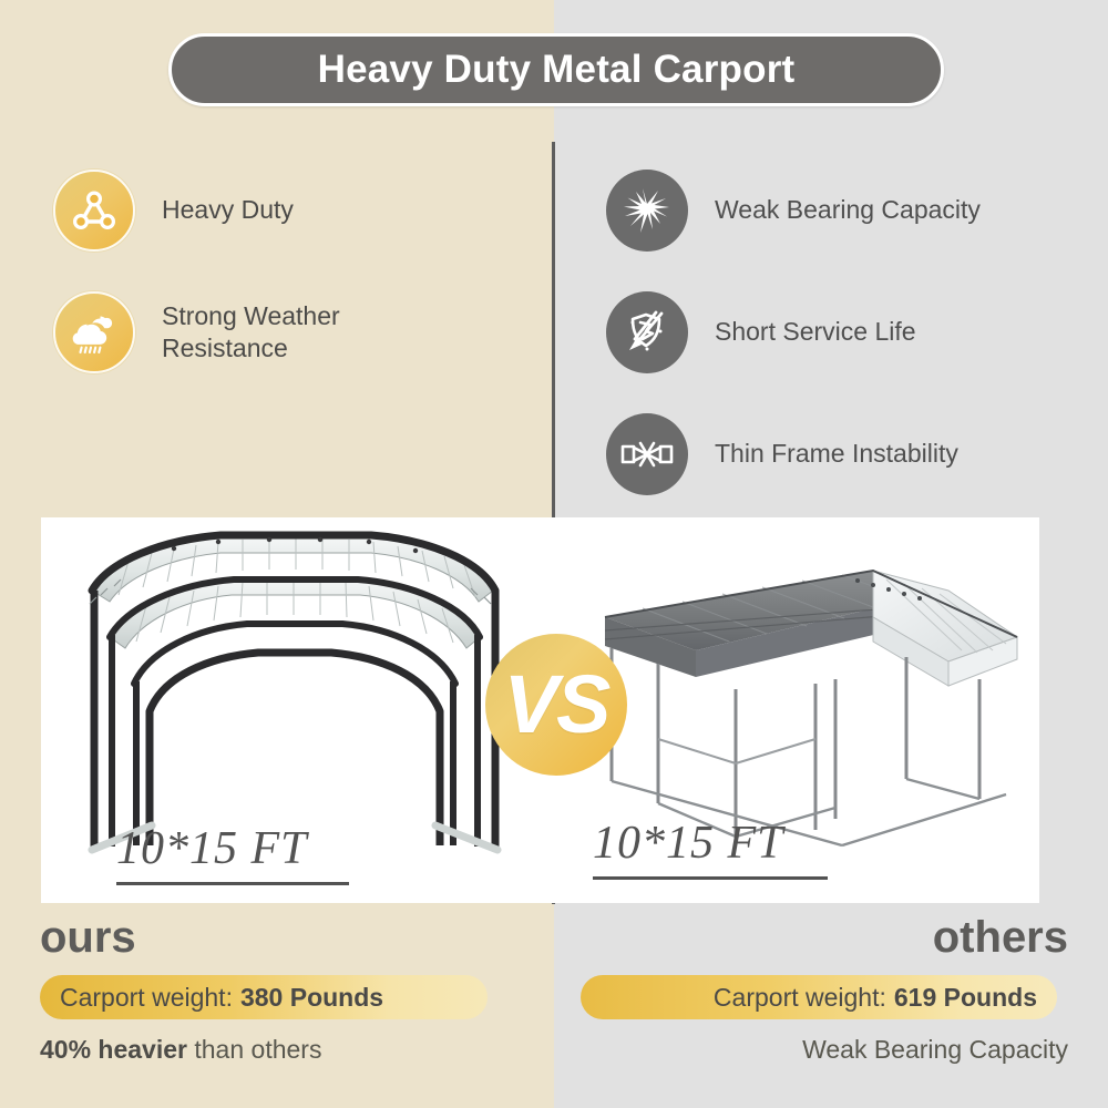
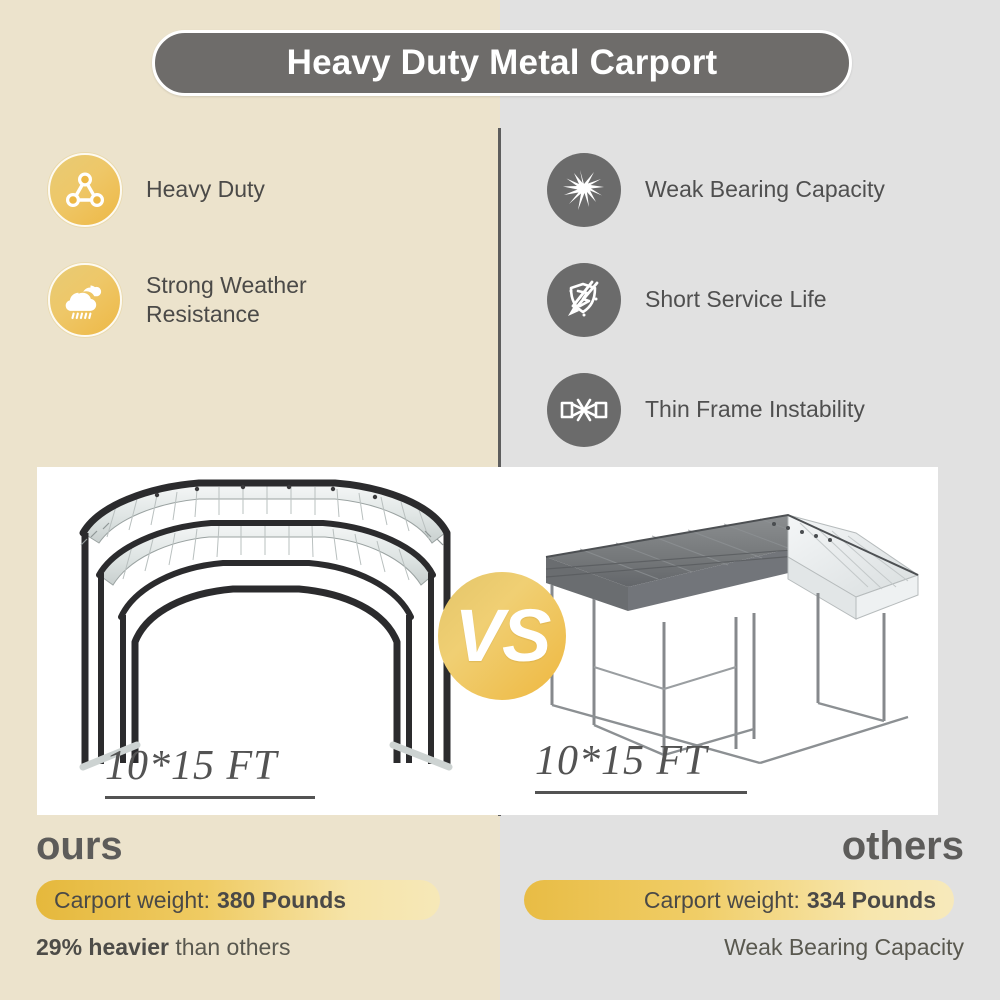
  Heavy Duty Metal Carport
  Heavy Duty
  Strong Weather
  Resistance
  Weak Bearing Capacity
  Short Service Life
  Thin Frame Instability
  10*15 FT
  10*15 FT
  VS
  ours
  Carport weight:
  380 Pounds
- 40% heavier than others
+ 29% heavier than others
  others
  Carport weight:
- 619 Pounds
+ 334 Pounds
  Weak Bearing Capacity
